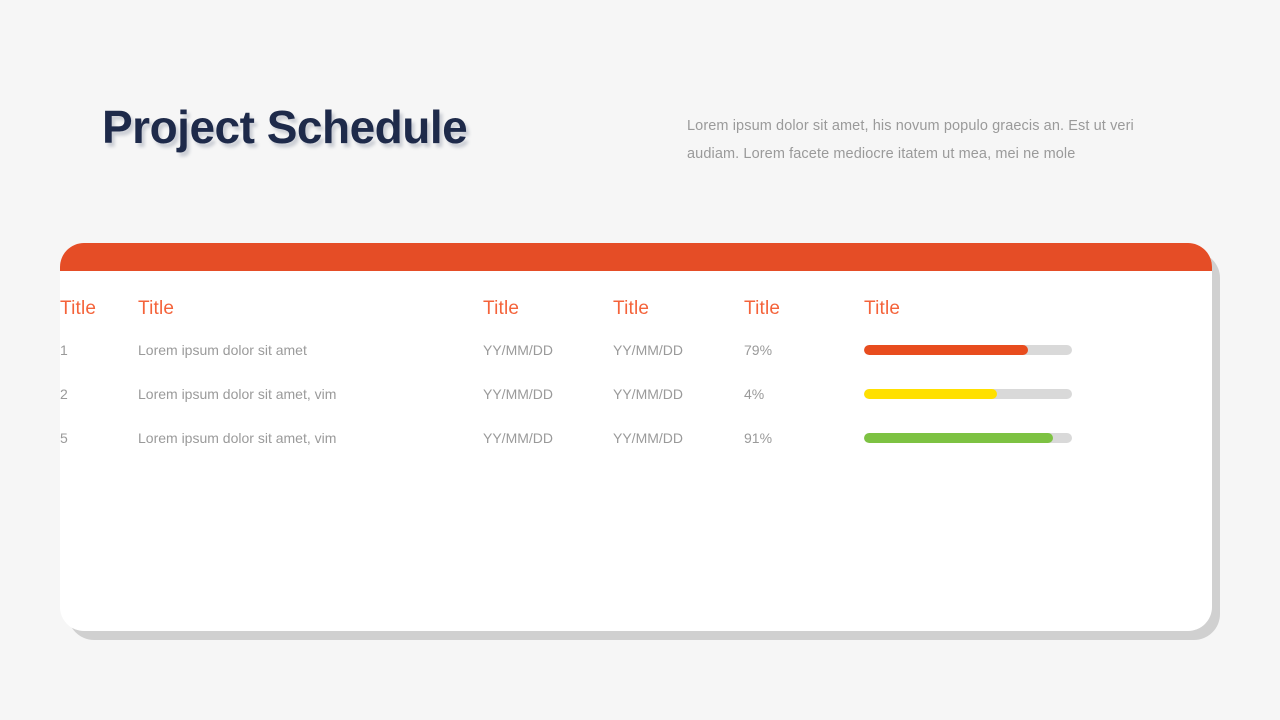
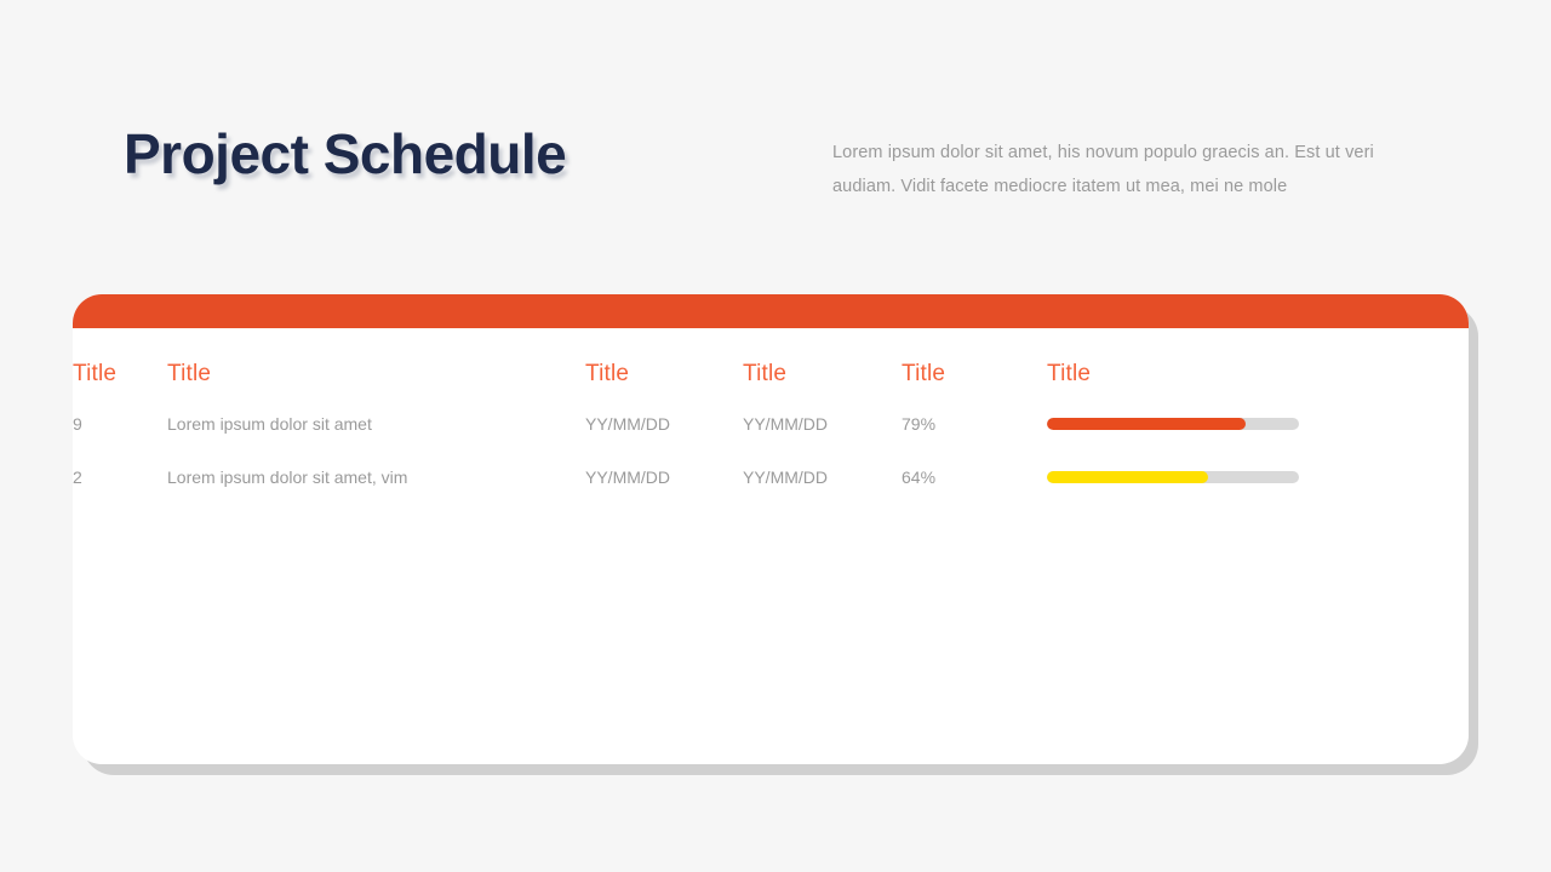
  Project Schedule
- Lorem ipsum dolor sit amet, his novum populo graecis an. Est ut veri audiam. Lorem facete mediocre itatem ut mea, mei ne mole
+ Lorem ipsum dolor sit amet, his novum populo graecis an. Est ut veri audiam. Vidit facete mediocre itatem ut mea, mei ne mole
  Title	Title	Title	Title	Title	Title
- 1	Lorem ipsum dolor sit amet	YY/MM/DD	YY/MM/DD	79%
+ 9	Lorem ipsum dolor sit amet	YY/MM/DD	YY/MM/DD	79%
- 2	Lorem ipsum dolor sit amet, vim	YY/MM/DD	YY/MM/DD	4%
+ 2	Lorem ipsum dolor sit amet, vim	YY/MM/DD	YY/MM/DD	64%
- 5	Lorem ipsum dolor sit amet, vim	YY/MM/DD	YY/MM/DD	91%
